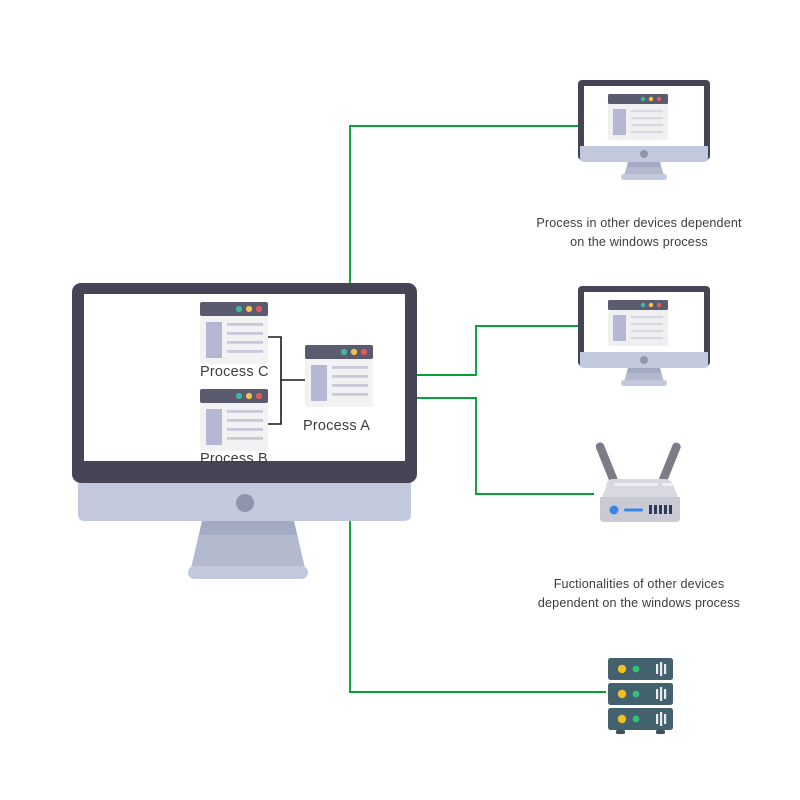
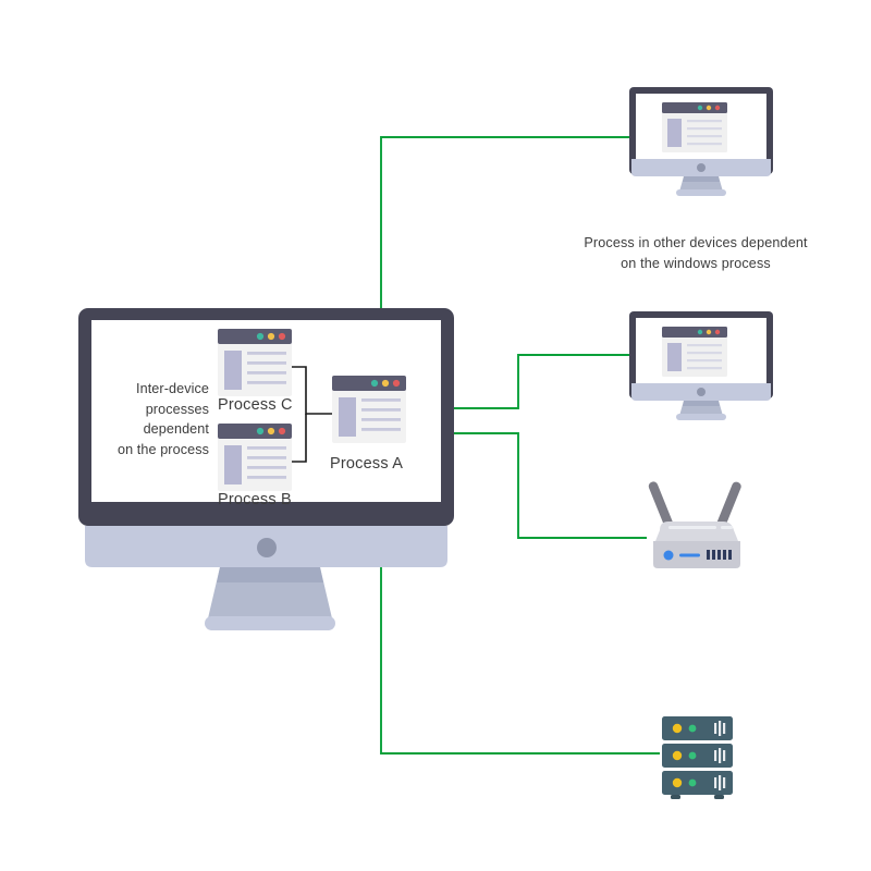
+ Inter-device
+ processes
+ dependent
+ on the process
  Process C
  Process B
  Process A
  Process in other devices dependent
  on the windows process
- Fuctionalities of other devices
- dependent on the windows process
